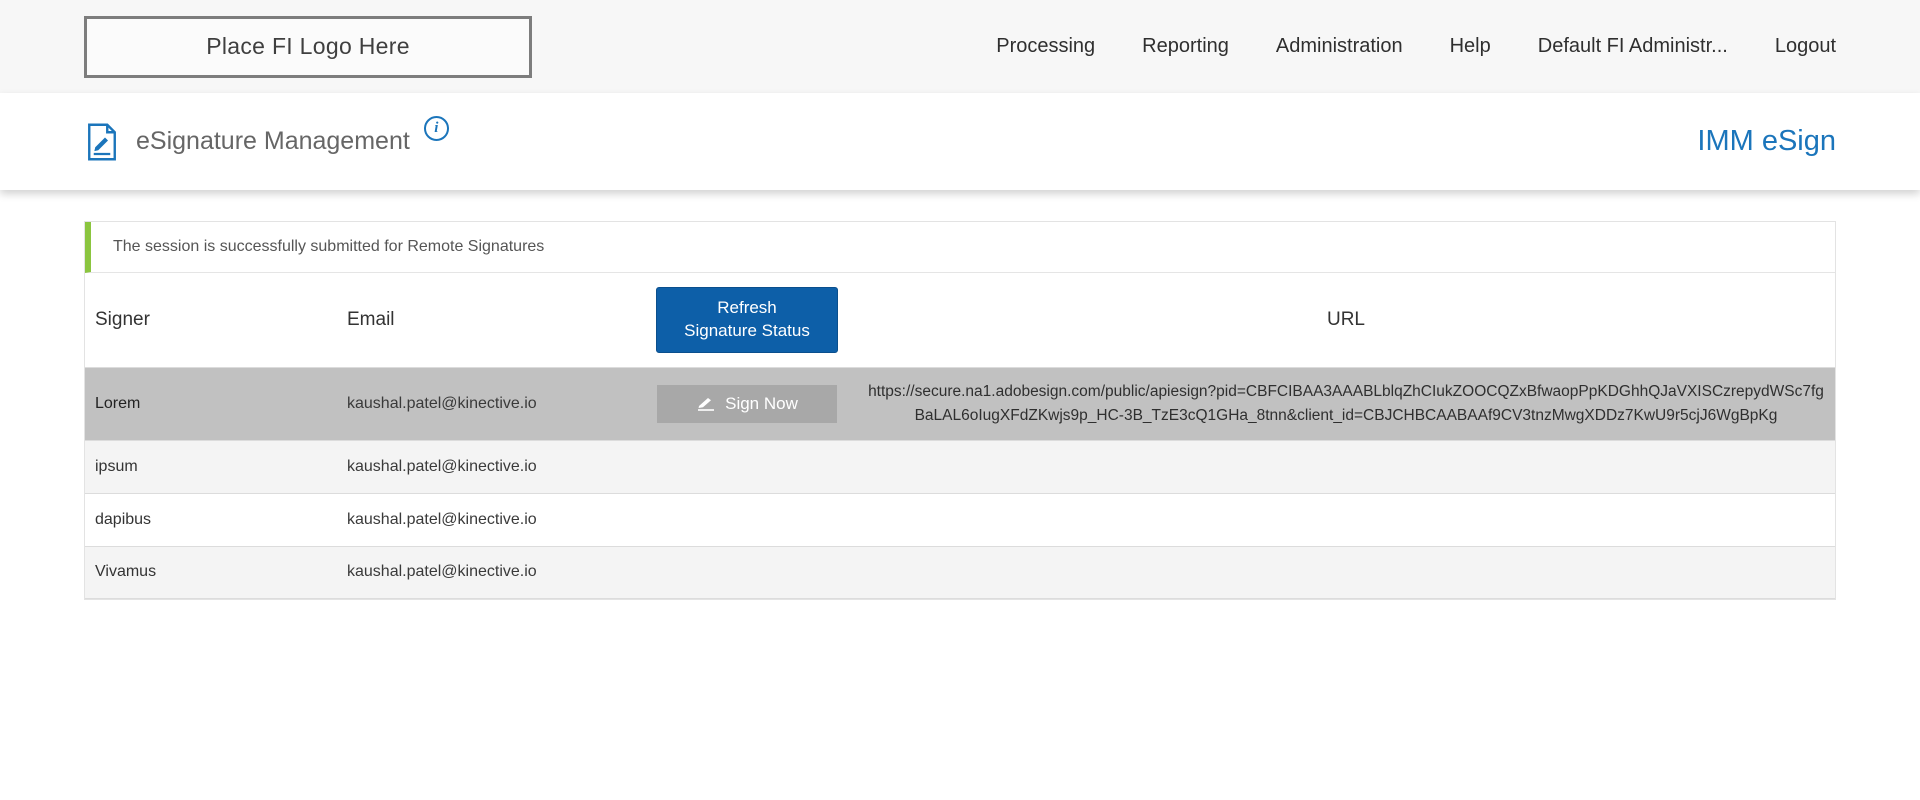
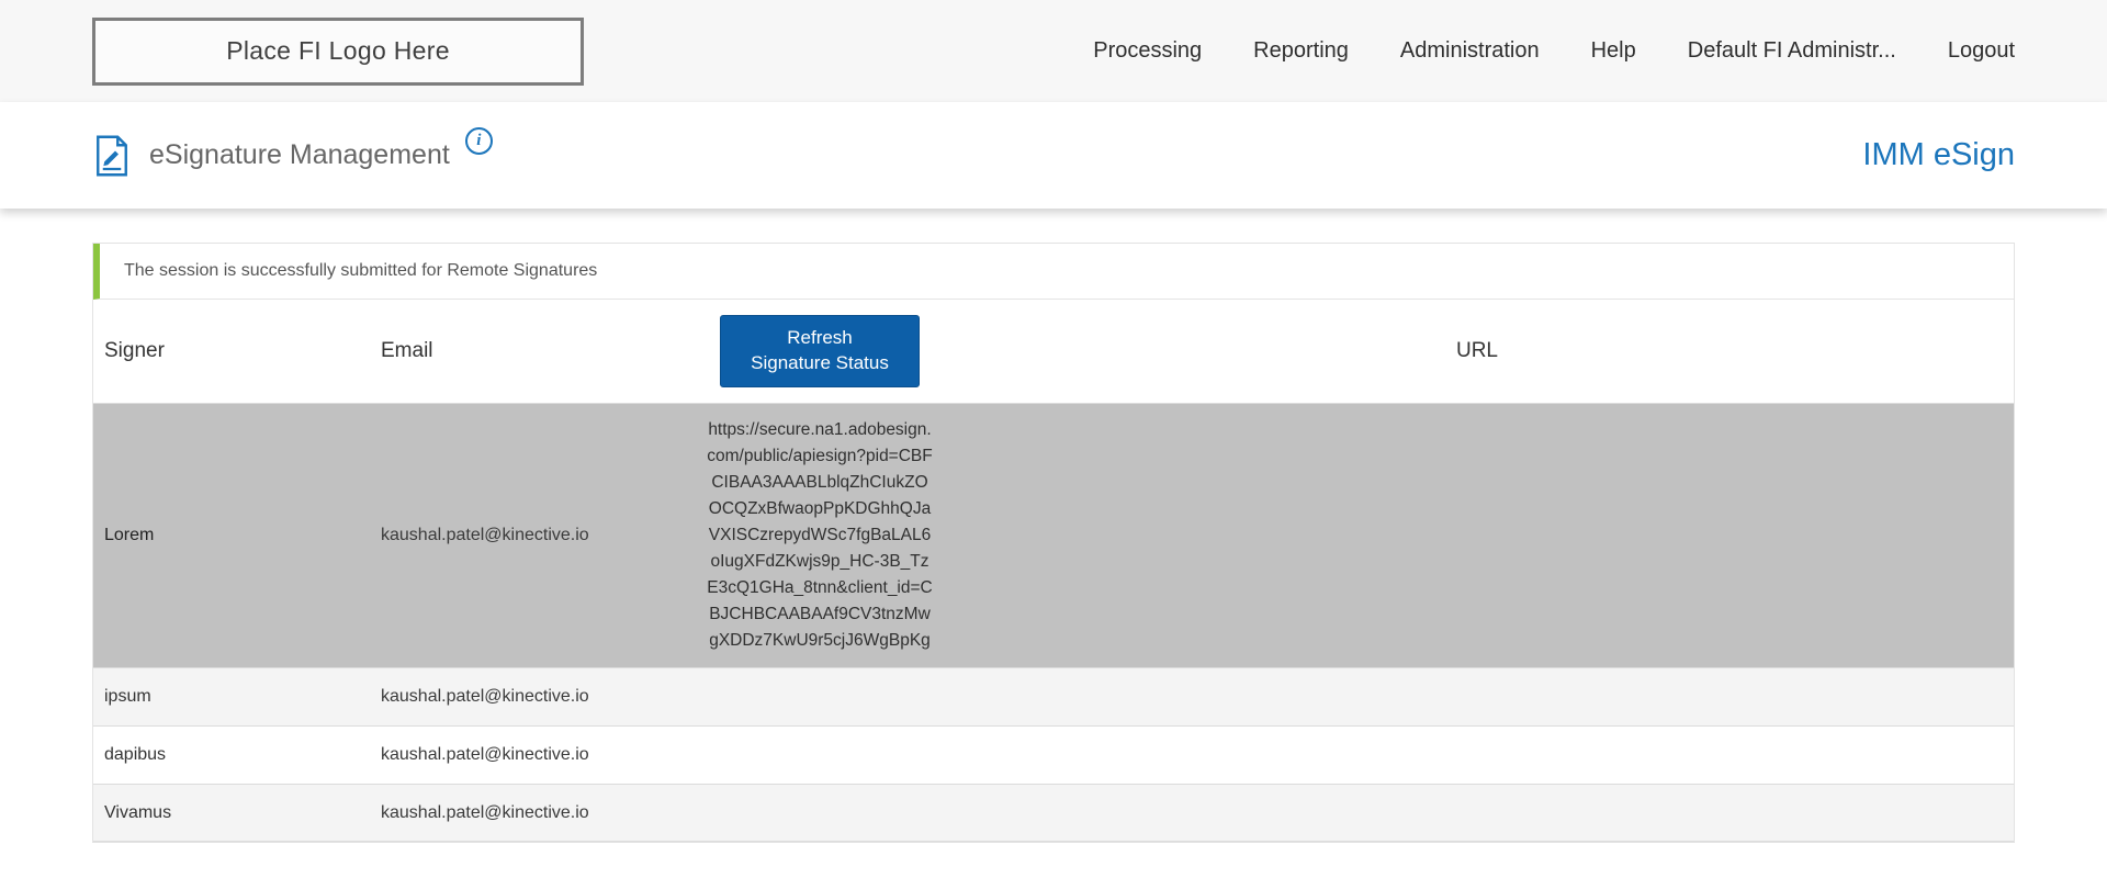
  Place FI Logo Here
  Processing
  Reporting
  Administration
  Help
  Default FI Administr...
  Logout
  eSignature Management
  i
  IMM eSign
  The session is successfully submitted for Remote Signatures
  Signer
  Email
  Refresh
  Signature Status
  URL
  Lorem
  kaushal.patel@kinective.io
- Sign Now
  https://secure.na1.adobesign.com/public/apiesign?pid=CBFCIBAA3AAABLblqZhCIukZOOCQZxBfwaopPpKDGhhQJaVXISCzrepydWSc7fgBaLAL6oIugXFdZKwjs9p_HC-3B_TzE3cQ1GHa_8tnn&client_id=CBJCHBCAABAAf9CV3tnzMwgXDDz7KwU9r5cjJ6WgBpKg
  ipsum
  kaushal.patel@kinective.io
  dapibus
  kaushal.patel@kinective.io
  Vivamus
  kaushal.patel@kinective.io
